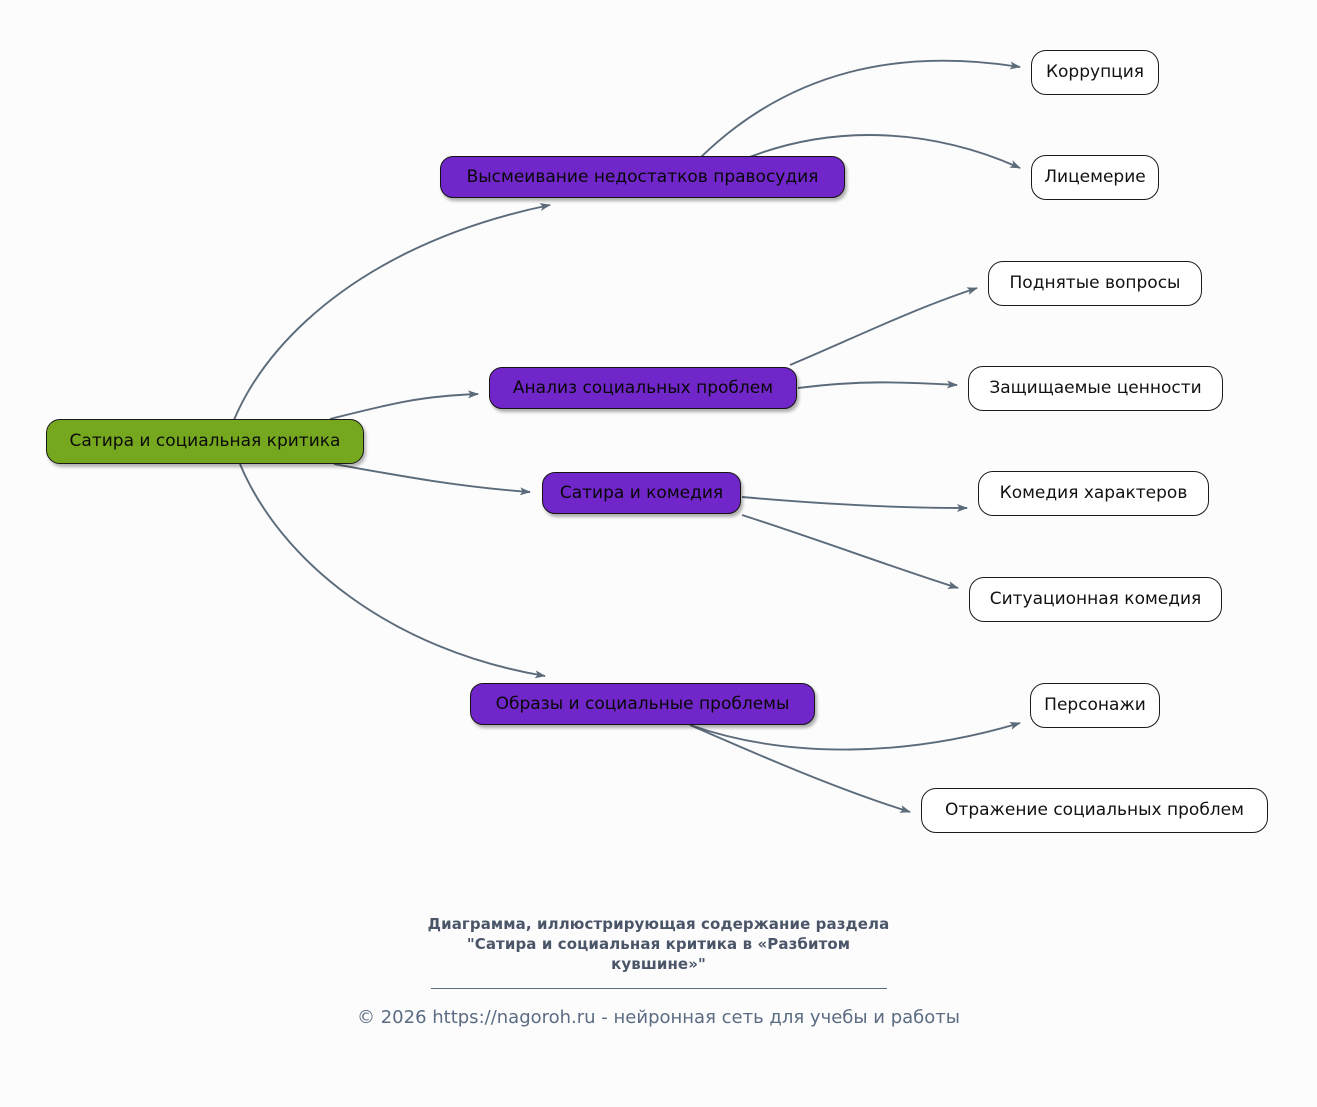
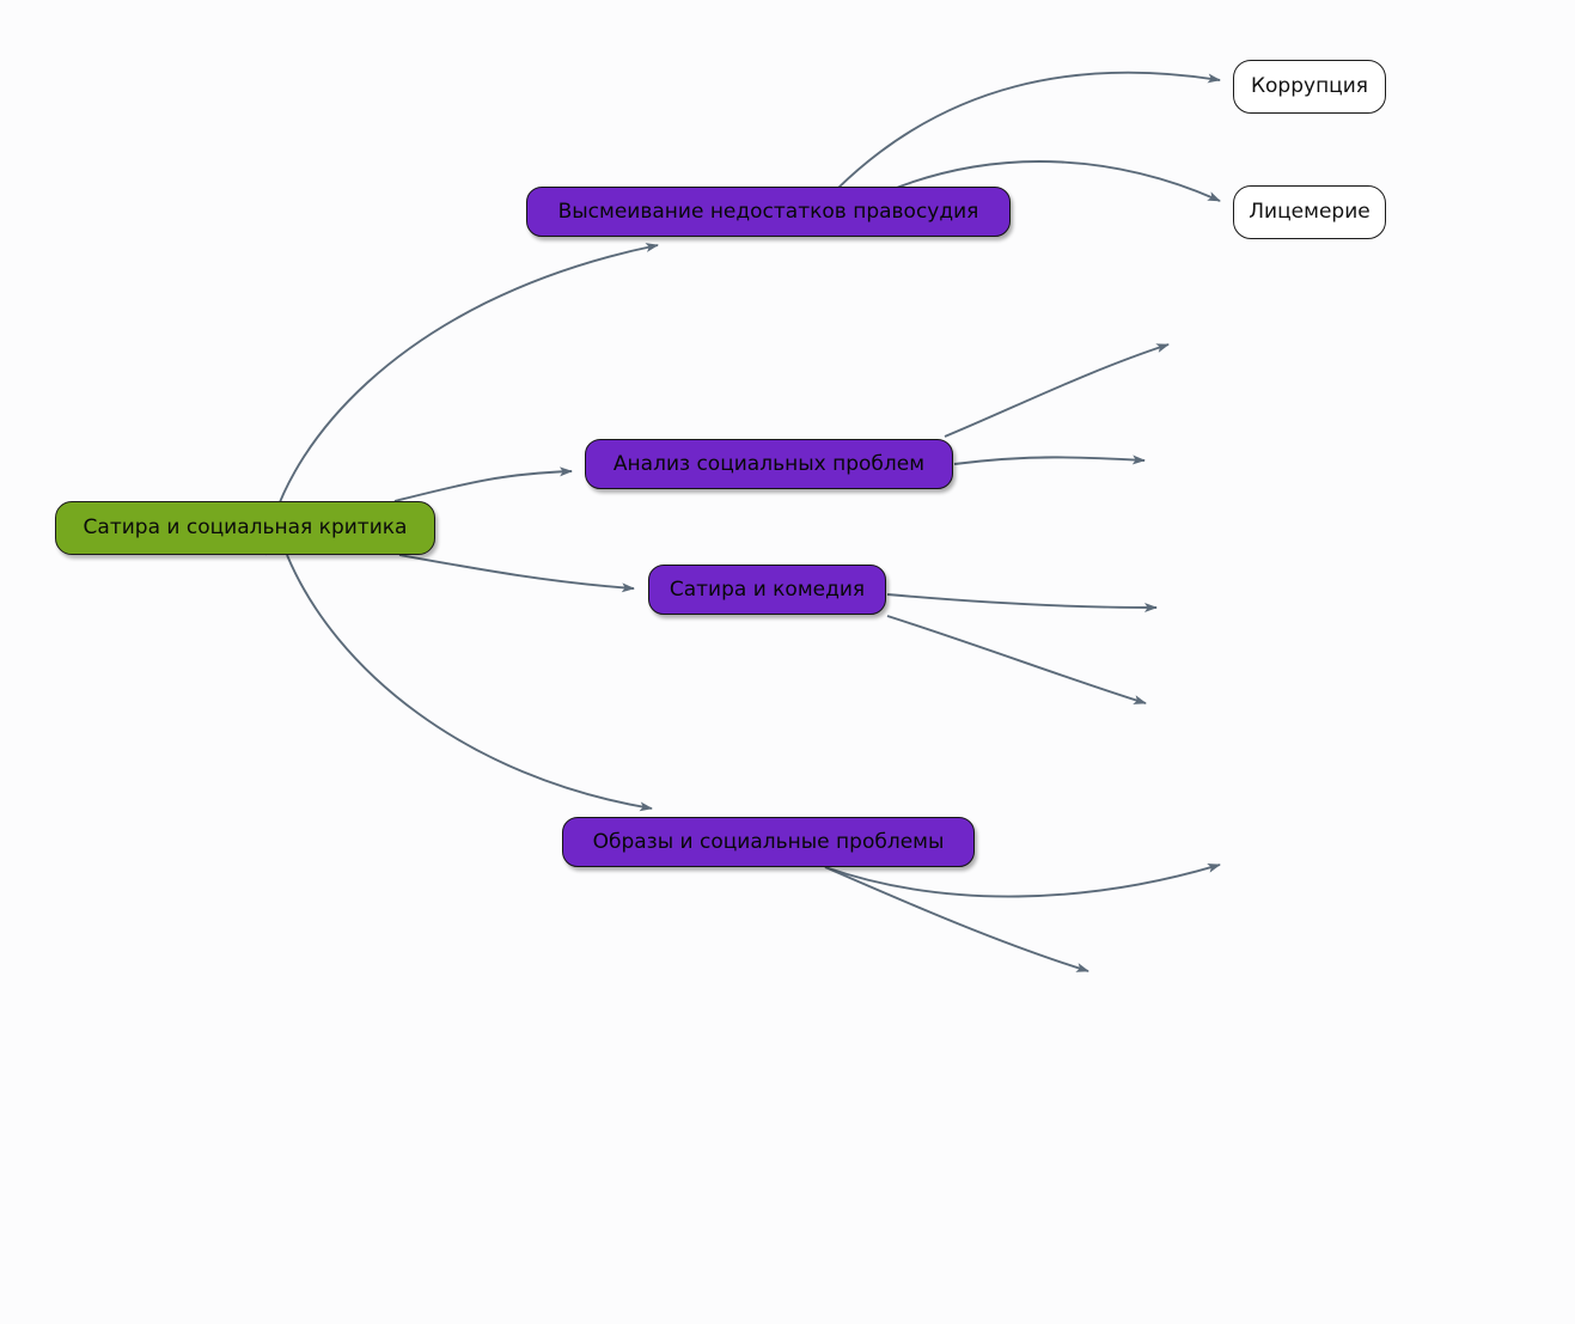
  Сатира и социальная критика
  Высмеивание недостатков правосудия
  Анализ социальных проблем
  Сатира и комедия
  Образы и социальные проблемы
  Коррупция
  Лицемерие
- Поднятые вопросы
- Защищаемые ценности
- Комедия характеров
- Ситуационная комедия
- Персонажи
- Отражение социальных проблем
- Диаграмма, иллюстрирующая содержание раздела
- "Сатира и социальная критика в «Разбитом
- кувшине»"
- © 2026 https://nagoroh.ru - нейронная сеть для учебы и работы
